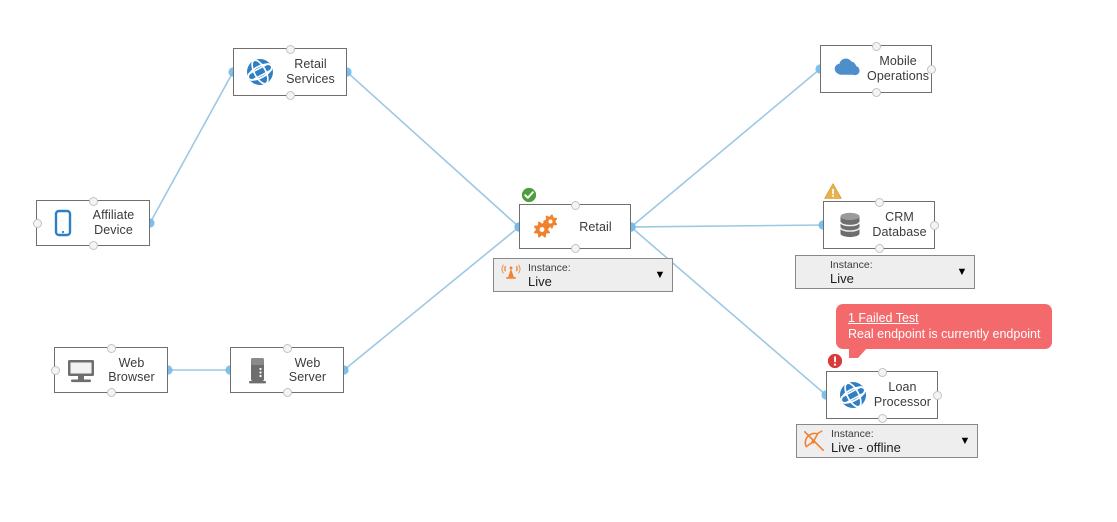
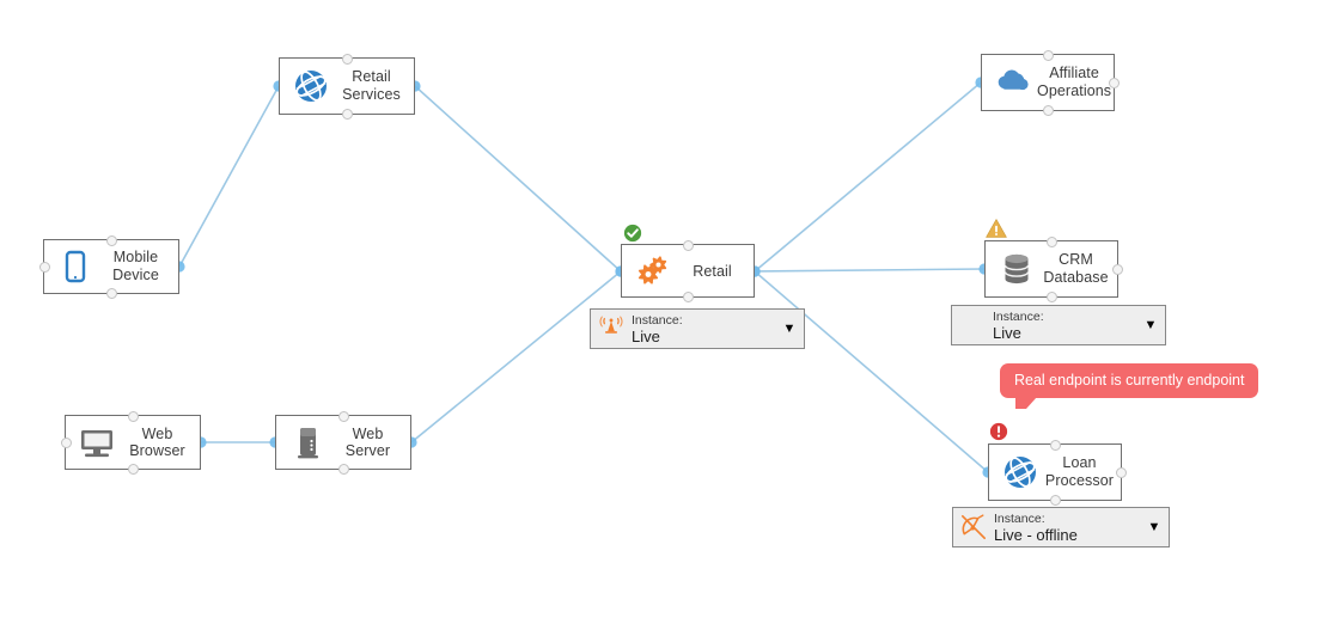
- Affiliate
+ Mobile
  Device
  Retail
  Services
  Web Browser
  Web Server
  Retail
- Mobile
+ Affiliate
  Operations
  CRM
  Database
  Loan
  Processor
  Instance:
  Live
  ▼
  Instance:
  Live
  ▼
  Instance:
  Live - offline
  ▼
- 1 Failed Test
  Real endpoint is currently endpoint
